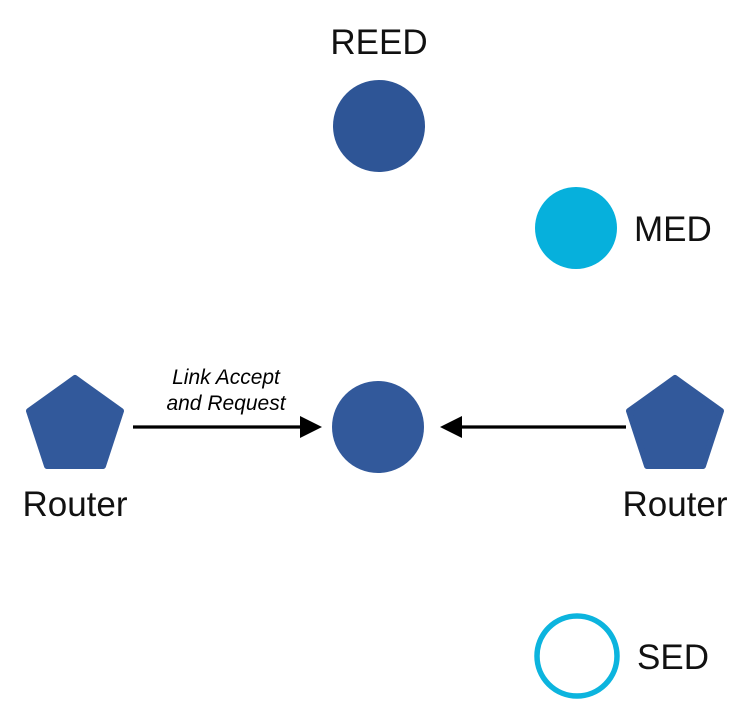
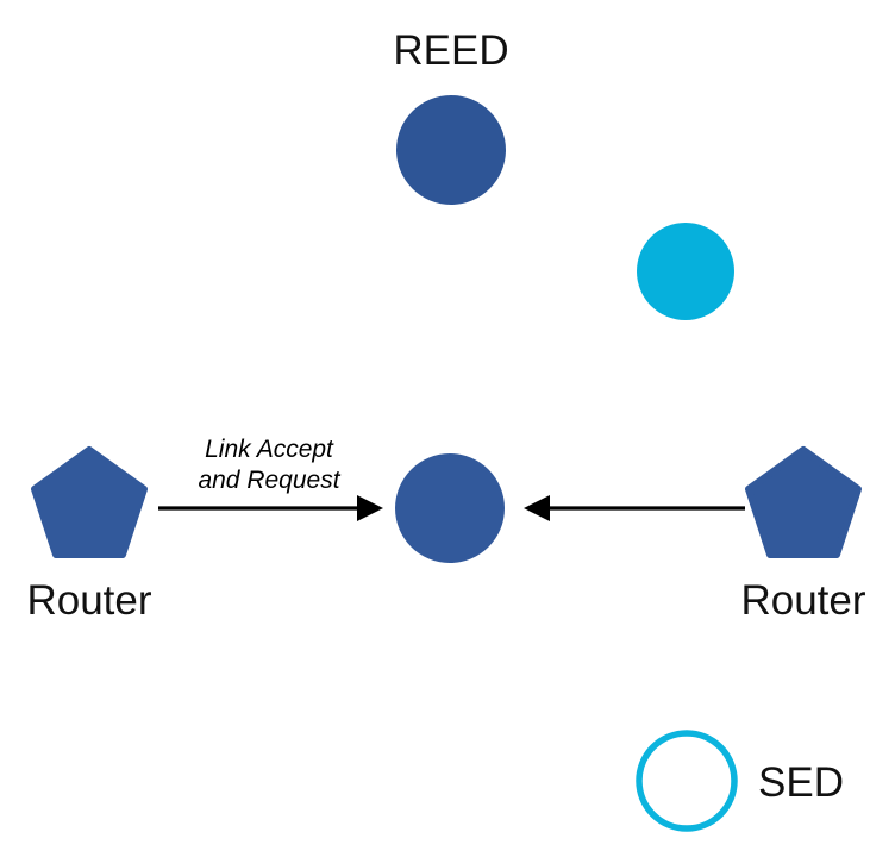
  Link Accept
  and Request
  REED
- MED
  Router
  Router
  SED
